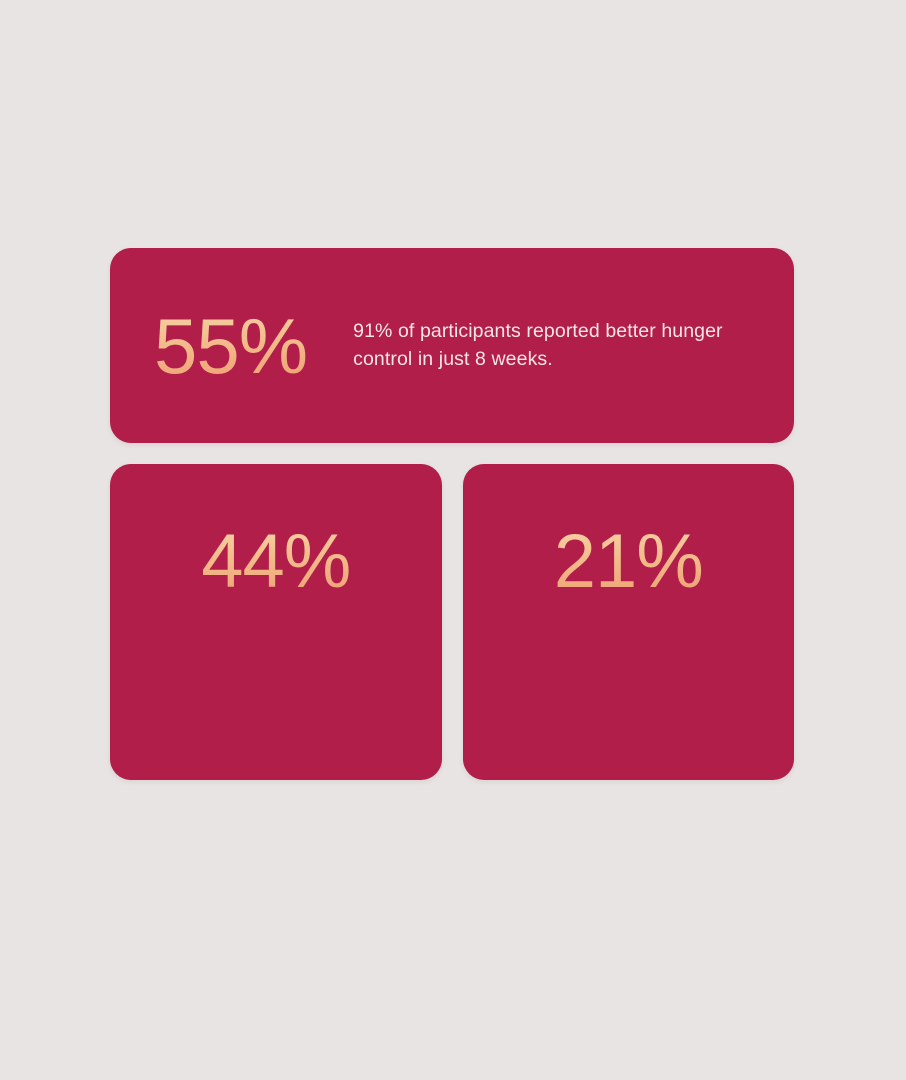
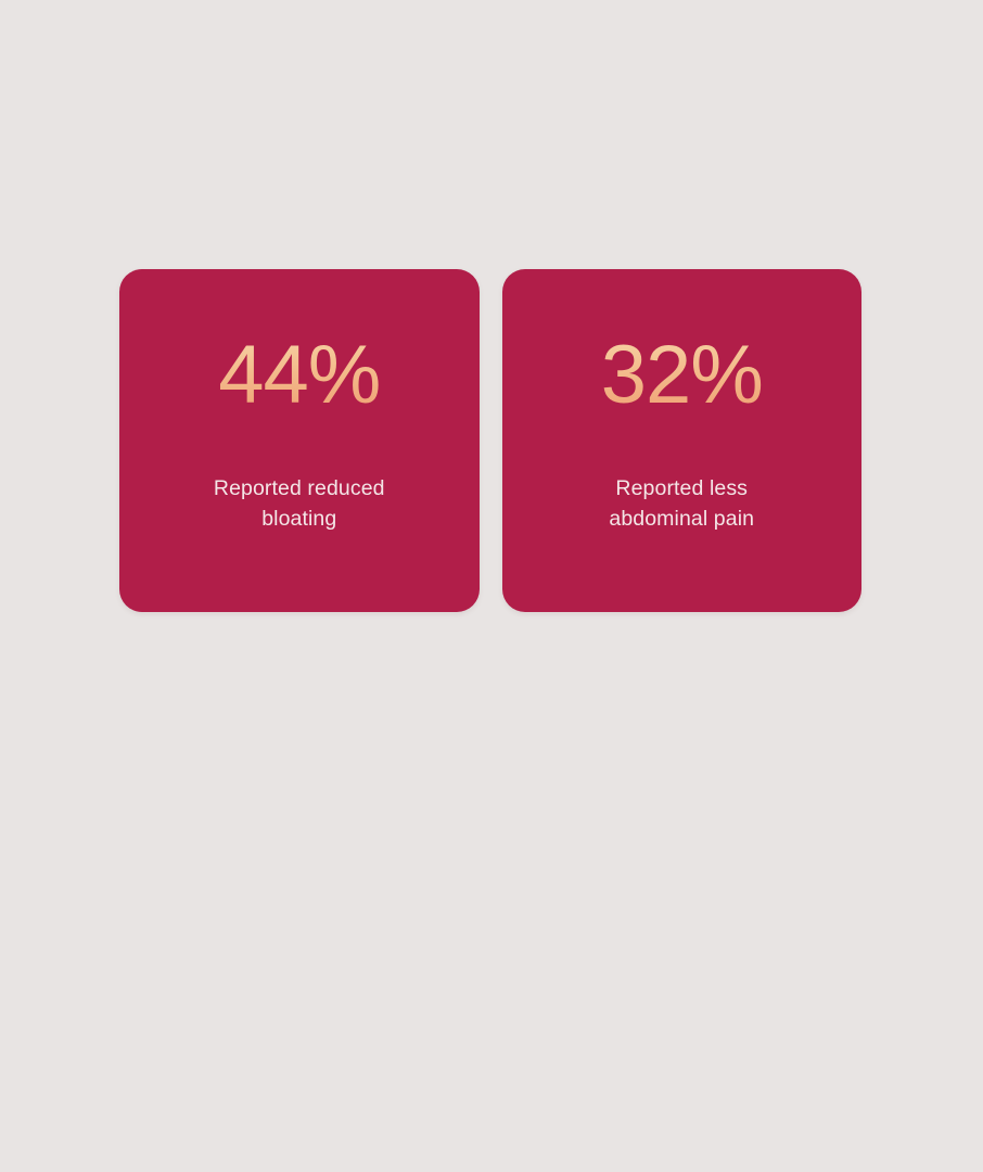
- 55%
- 91% of participants reported better hunger control in just 8 weeks.
  44%
+ Reported reduced
+ bloating
- 21%
+ 32%
+ Reported less
+ abdominal pain
